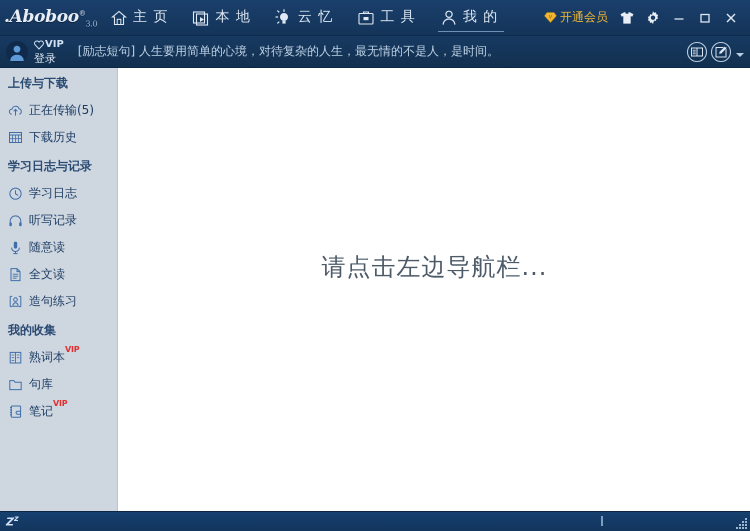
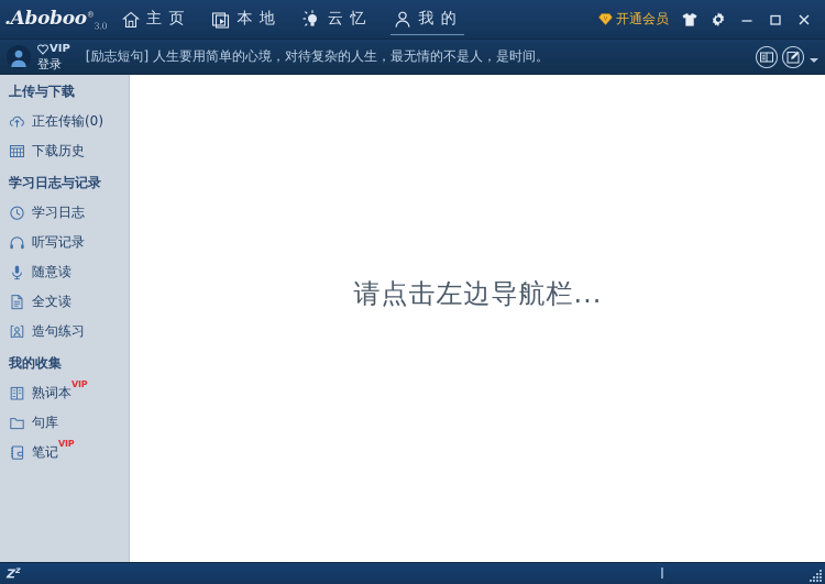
  .Aboboo®3.0
  主 页
  本 地
  云 忆
- 工 具
  我 的
  开通会员
  VIP
  登录
  [励志短句] 人生要用简单的心境，对待复杂的人生，最无情的不是人，是时间。
  上传与下载
- 正在传输(5)
+ 正在传输(0)
  下载历史
  学习日志与记录
  学习日志
  听写记录
  随意读
  全文读
  造句练习
  我的收集
  熟词本VIP
  句库
  笔记VIP
  请点击左边导航栏...
  Zz
